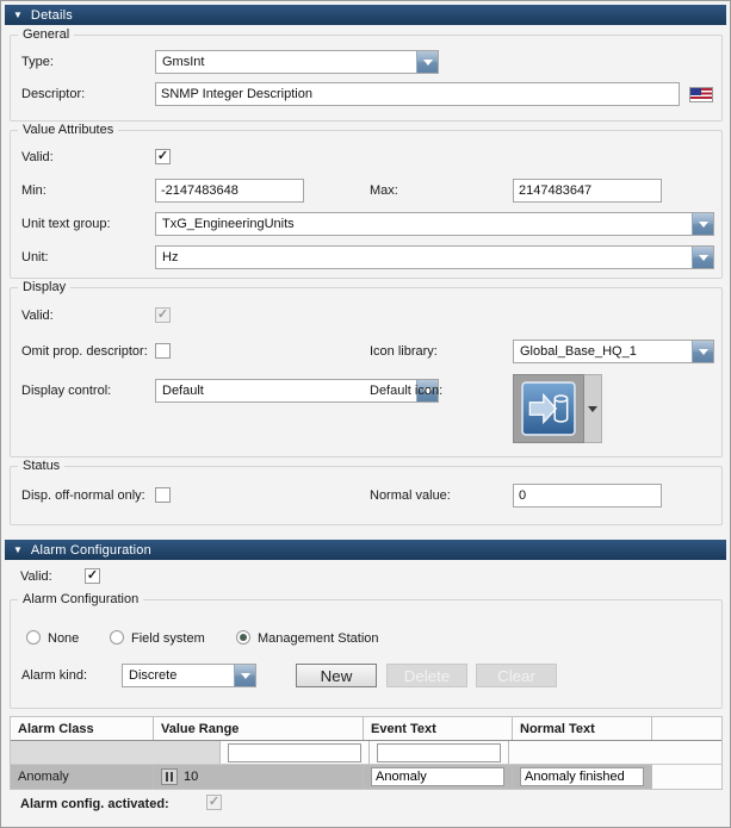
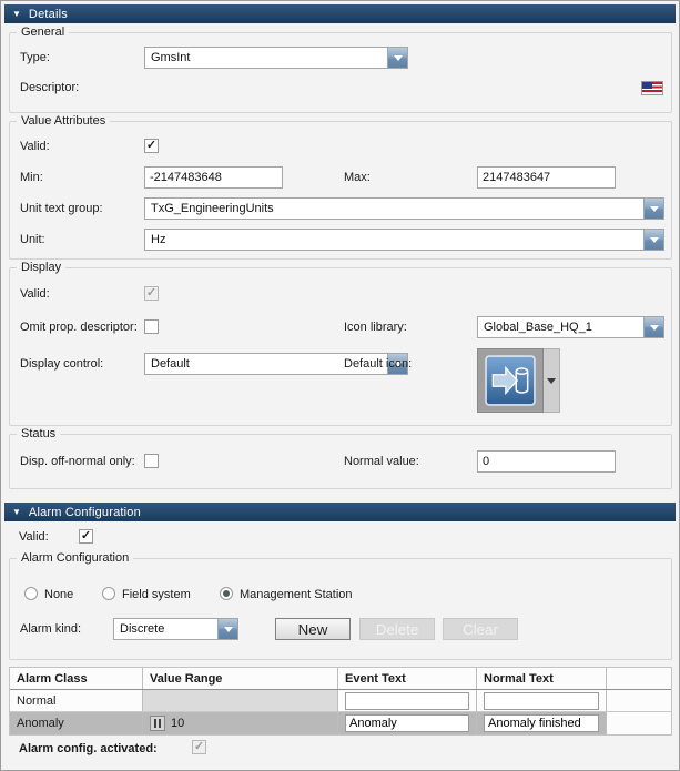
  ▼
  Details
  General
  Type:
  GmsInt
  Descriptor:
- SNMP Integer Description
  Value Attributes
  Valid:
  ✓
  Min:
  -2147483648
  Max:
  2147483647
  Unit text group:
  TxG_EngineeringUnits
  Unit:
  Hz
  Display
  Valid:
  ✓
  Omit prop. descriptor:
  Icon library:
  Global_Base_HQ_1
  Display control:
  Default
  Default icon:
  Status
  Disp. off-normal only:
  Normal value:
  0
  ▼
  Alarm Configuration
  Valid:
  ✓
  Alarm Configuration
  None
  Field system
  Management Station
  Alarm kind:
  Discrete
  New
  Delete
  Clear
  Alarm Class
  Value Range
  Event Text
  Normal Text
+ Normal
  Anomaly
  10
  Anomaly
  Anomaly finished
  Alarm config. activated:
  ✓
